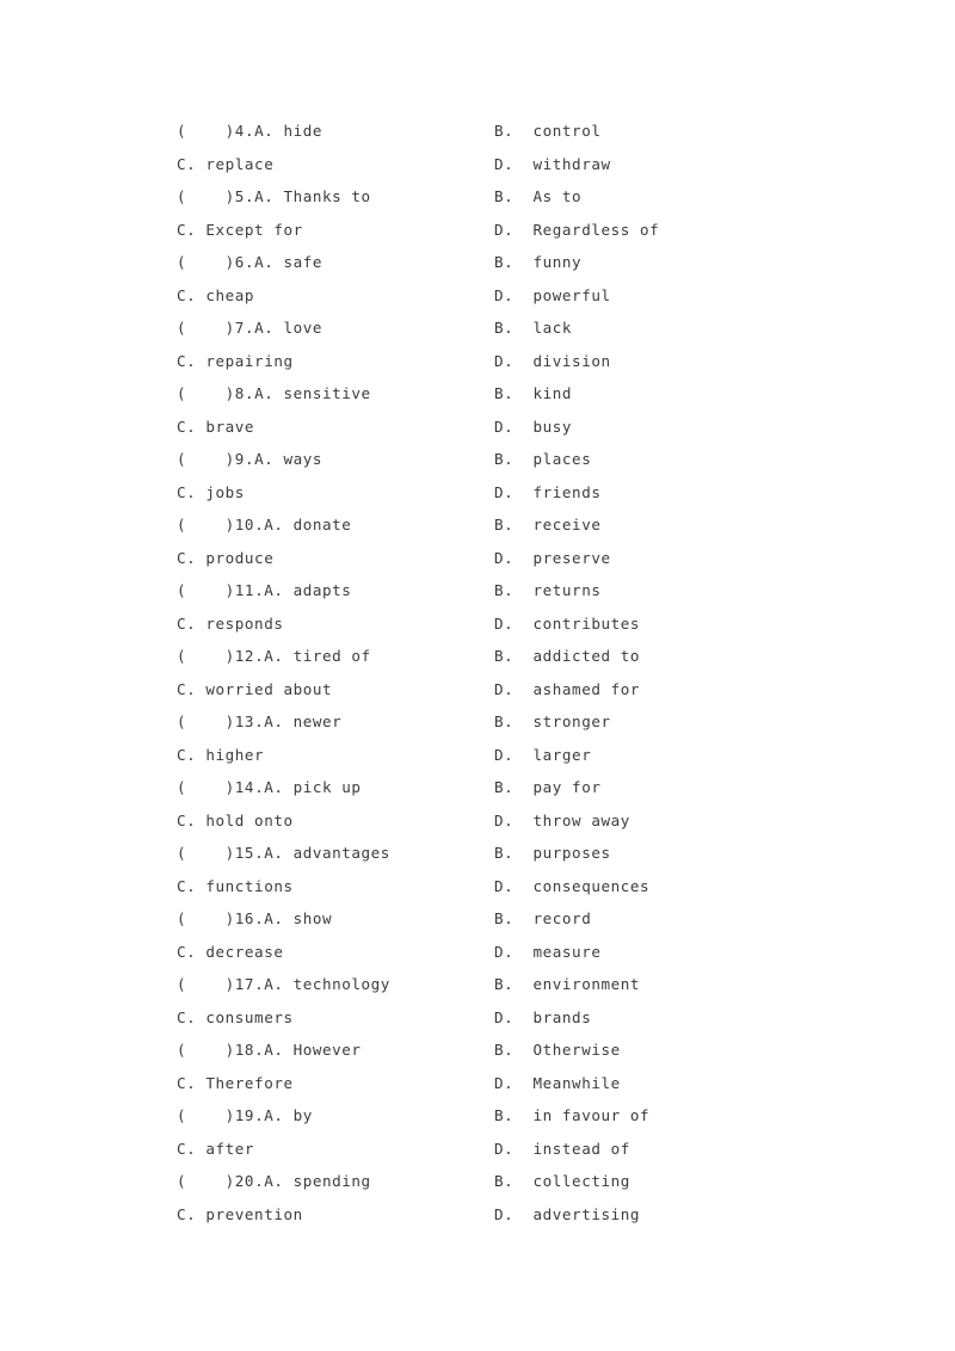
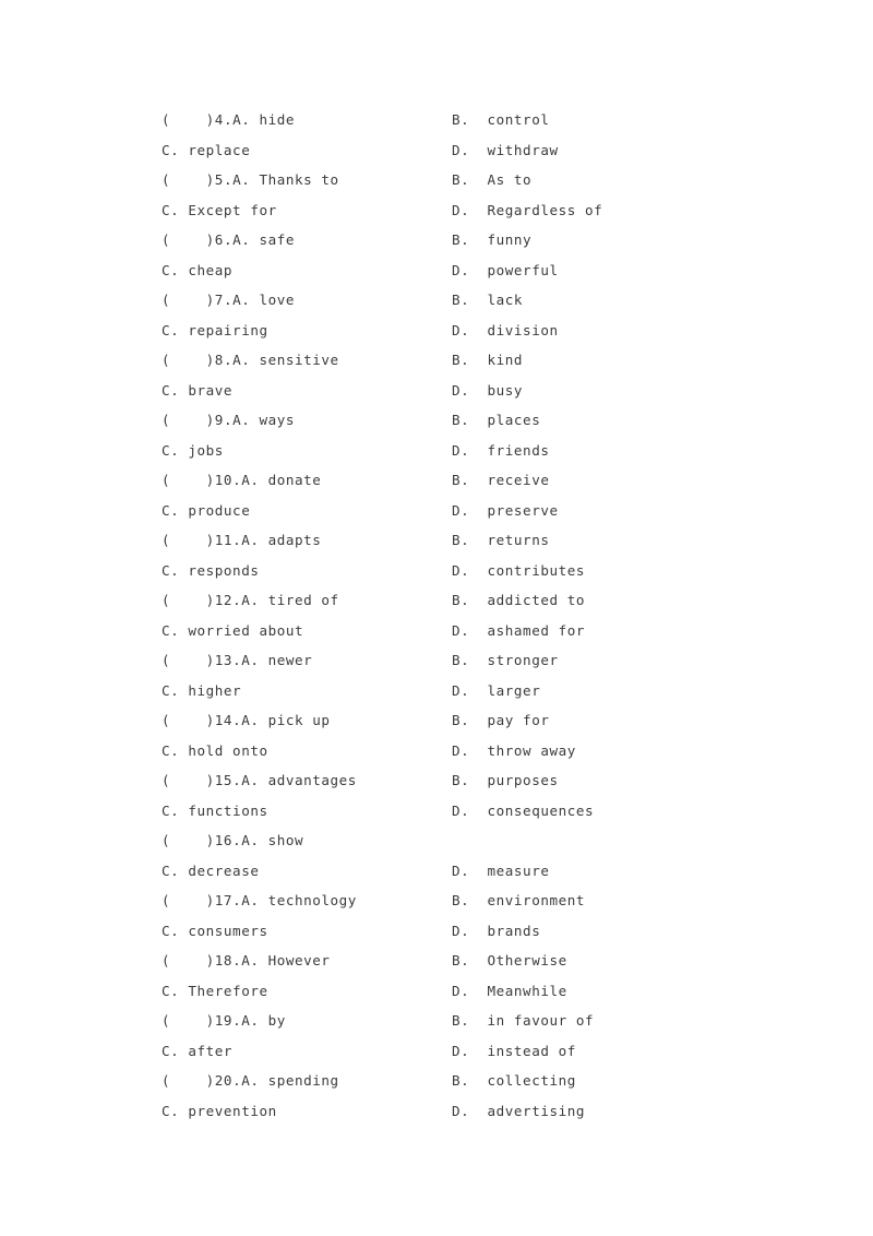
  ( )4.A. hide
  B. control
  C. replace
  D. withdraw
  ( )5.A. Thanks to
  B. As to
  C. Except for
  D. Regardless of
  ( )6.A. safe
  B. funny
  C. cheap
  D. powerful
  ( )7.A. love
  B. lack
  C. repairing
  D. division
  ( )8.A. sensitive
  B. kind
  C. brave
  D. busy
  ( )9.A. ways
  B. places
  C. jobs
  D. friends
  ( )10.A. donate
  B. receive
  C. produce
  D. preserve
  ( )11.A. adapts
  B. returns
  C. responds
  D. contributes
  ( )12.A. tired of
  B. addicted to
  C. worried about
  D. ashamed for
  ( )13.A. newer
  B. stronger
  C. higher
  D. larger
  ( )14.A. pick up
  B. pay for
  C. hold onto
  D. throw away
  ( )15.A. advantages
  B. purposes
  C. functions
  D. consequences
  ( )16.A. show
- B. record
  C. decrease
  D. measure
  ( )17.A. technology
  B. environment
  C. consumers
  D. brands
  ( )18.A. However
  B. Otherwise
  C. Therefore
  D. Meanwhile
  ( )19.A. by
  B. in favour of
  C. after
  D. instead of
  ( )20.A. spending
  B. collecting
  C. prevention
  D. advertising
